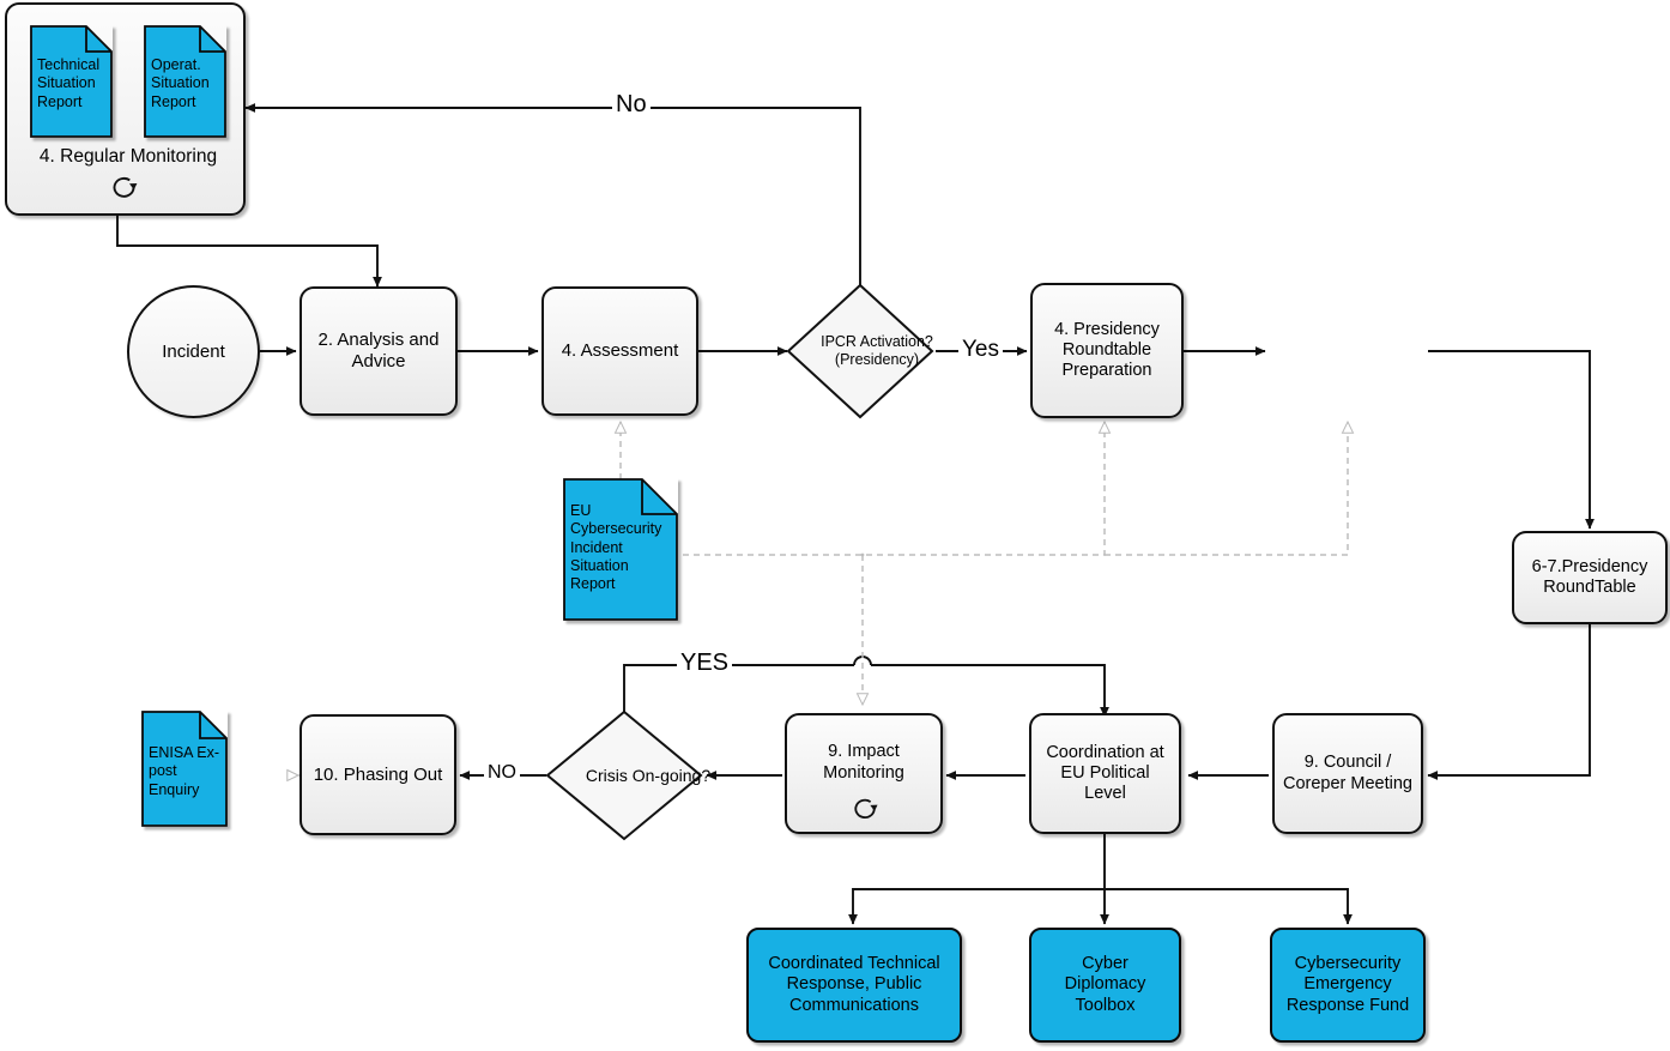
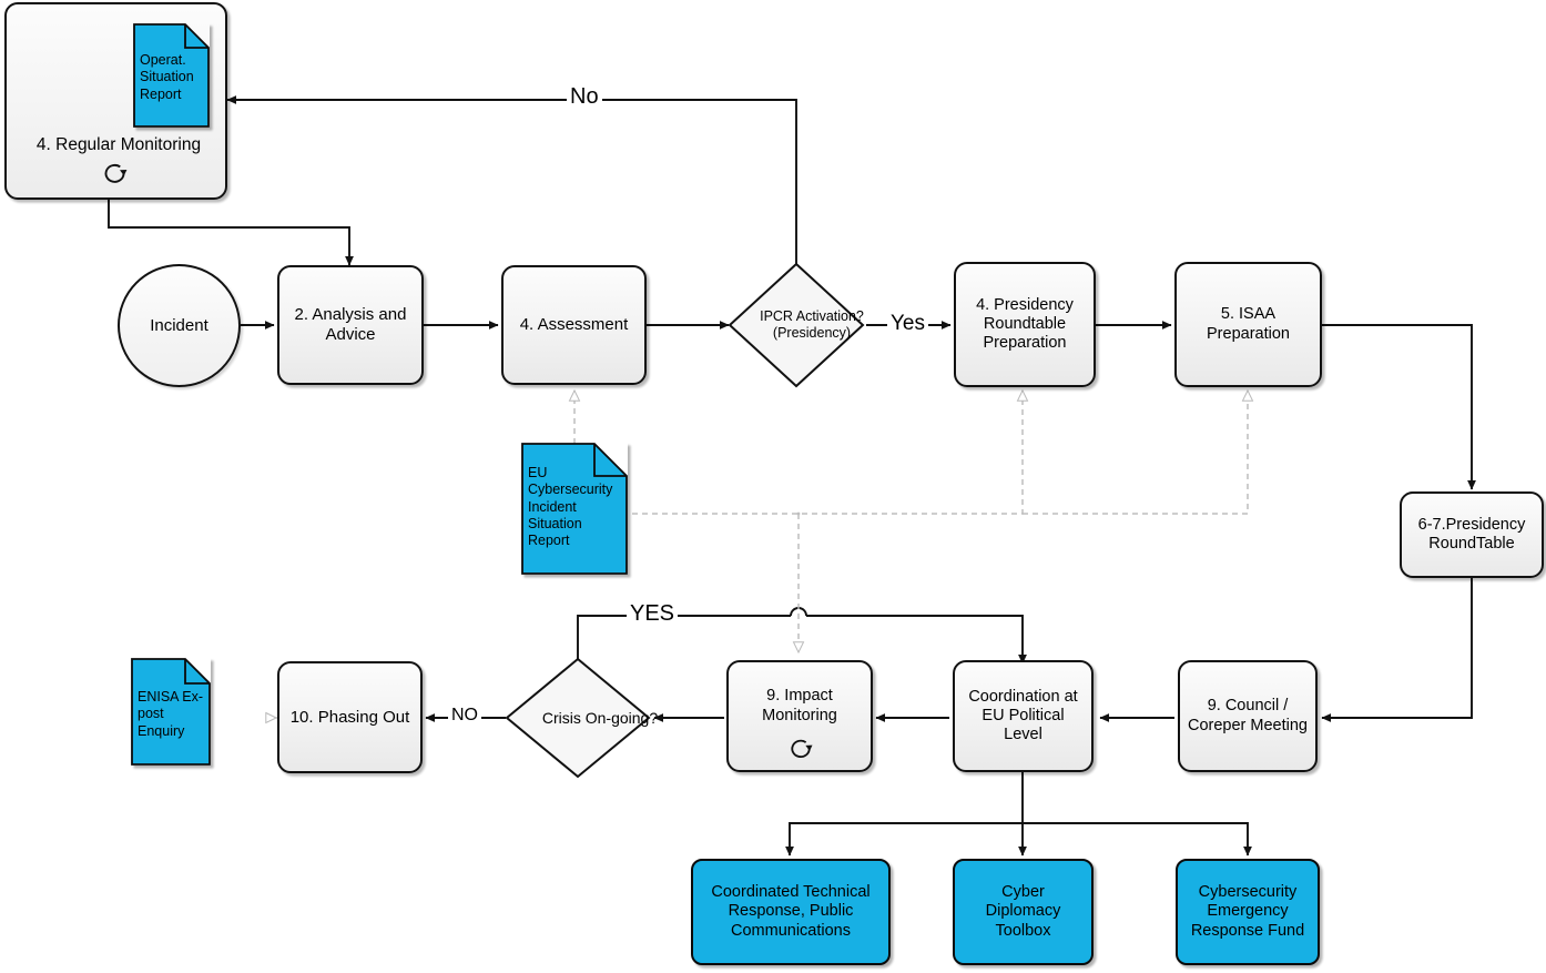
  4. Regular Monitoring
- Technical Situation Report
  Operat. Situation Report
  Incident
  2. Analysis and Advice
  4. Assessment
  IPCR Activation? (Presidency)
  4. Presidency Roundtable Preparation
+ 5. ISAA Preparation
  6-7.Presidency RoundTable
  EU Cybersecurity Incident Situation Report
  ENISA Ex-post Enquiry
  10. Phasing Out
  Crisis On-going?
  9. Impact Monitoring
  Coordination at EU Political Level
  9. Council / Coreper Meeting
  Coordinated Technical Response, Public Communications
  Cyber Diplomacy Toolbox
  Cybersecurity Emergency Response Fund
  No
  Yes
  YES
  NO
